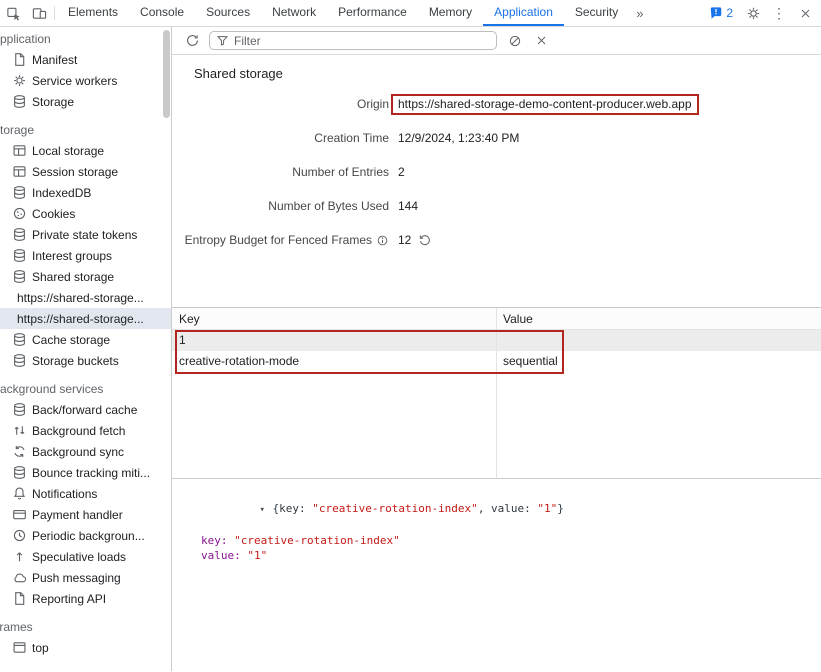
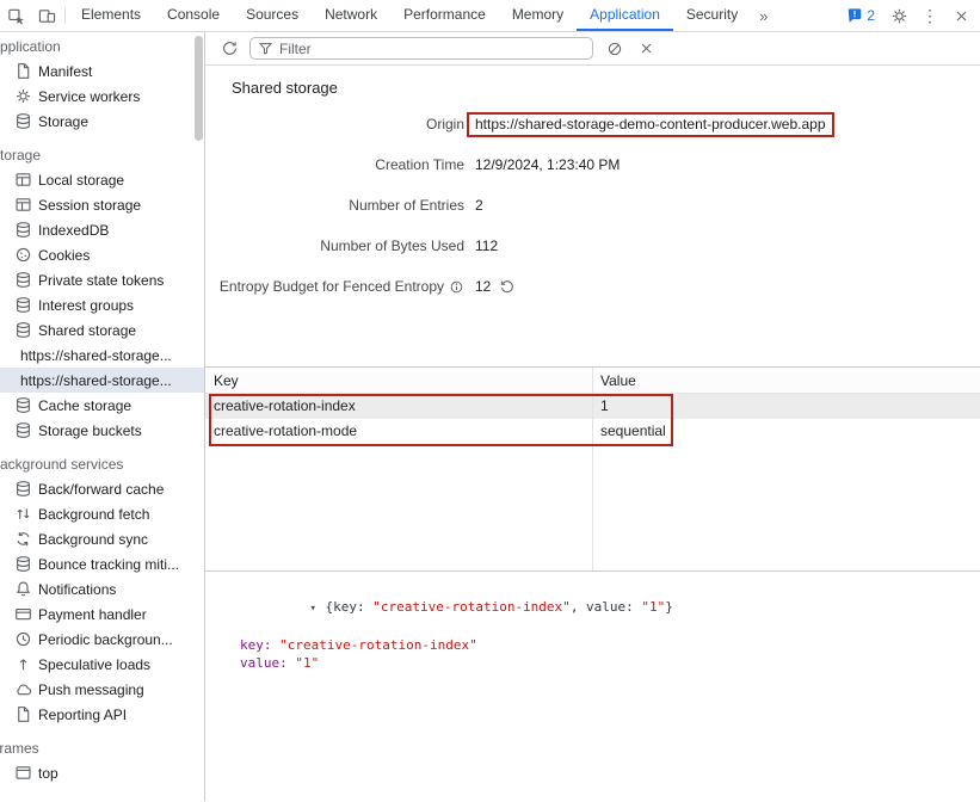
  Elements
  Console
  Sources
  Network
  Performance
  Memory
  Application
  Security
  »
  2
  ⋮
  pplication
  Manifest
  Service workers
  Storage
  torage
  Local storage
  Session storage
  IndexedDB
  Cookies
  Private state tokens
  Interest groups
  Shared storage
  https://shared-storage...
  https://shared-storage...
  Cache storage
  Storage buckets
  ackground services
  Back/forward cache
  Background fetch
  Background sync
  Bounce tracking miti...
  Notifications
  Payment handler
  Periodic backgroun...
  Speculative loads
  Push messaging
  Reporting API
  rames
  top
  Filter
  Shared storage
  Origin
  https://shared-storage-demo-content-producer.web.app
  Creation Time
  12/9/2024, 1:23:40 PM
  Number of Entries
  2
  Number of Bytes Used
- 144
+ 112
- Entropy Budget for Fenced Frames
+ Entropy Budget for Fenced Entropy
  12
  Key
  Value
+ creative-rotation-index
  1
  creative-rotation-mode
  sequential
  ▾ {key: "creative-rotation-index", value: "1"}
  key: "creative-rotation-index"
  value: "1"
